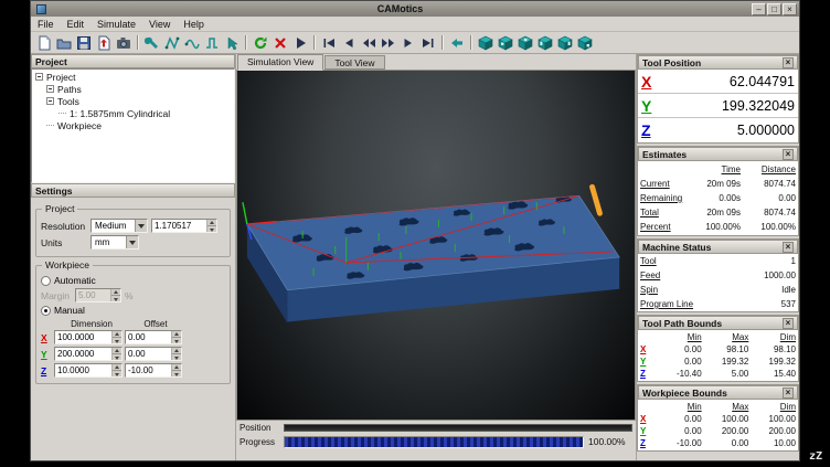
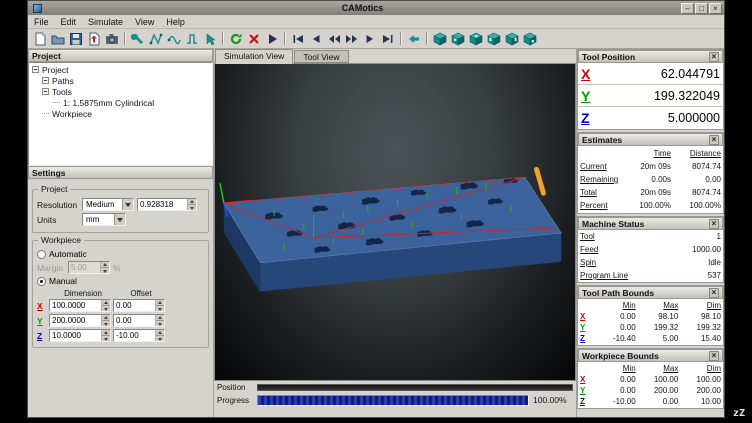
  CAMotics
  –
  □
  ×
  File
  Edit
  Simulate
  View
  Help
  Project
  Project
  Paths
  Tools
  1: 1.5875mm Cylindrical
  Workpiece
  Settings
  Project
  Resolution
  Medium
- 1.170517
+ 0.928318
  Units
  mm
  Workpiece
  Automatic
  Margin
  5.00
  %
  Manual
  Dimension
  Offset
  X
  100.0000
  0.00
  Y
  200.0000
  0.00
  Z
  10.0000
  -10.00
  Simulation View
  Tool View
  Position
  Progress
  100.00%
  Tool Position
  ×
  X
  62.044791
  Y
  199.322049
  Z
  5.000000
  Estimates
  ×
  Time
  Distance
  Current
  20m 09s
  8074.74
  Remaining
  0.00s
  0.00
  Total
  20m 09s
  8074.74
  Percent
  100.00%
  100.00%
  Machine Status
  ×
  Tool
  1
  Feed
  1000.00
  Spin
  Idle
  Program Line
  537
  Tool Path Bounds
  ×
  Min
  Max
  Dim
  X
  0.00
  98.10
  98.10
  Y
  0.00
  199.32
  199.32
  Z
  -10.40
  5.00
  15.40
  Workpiece Bounds
  ×
  Min
  Max
  Dim
  X
  0.00
  100.00
  100.00
  Y
  0.00
  200.00
  200.00
  Z
  -10.00
  0.00
  10.00
  zZ
